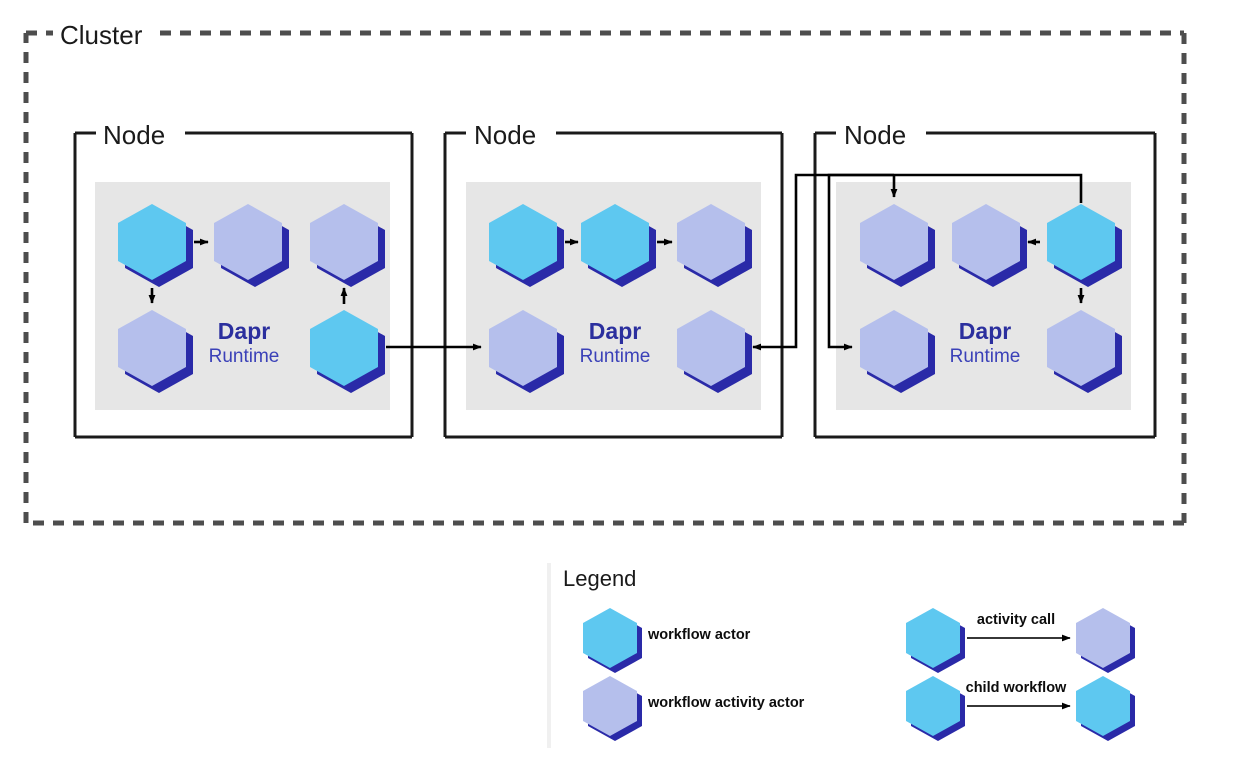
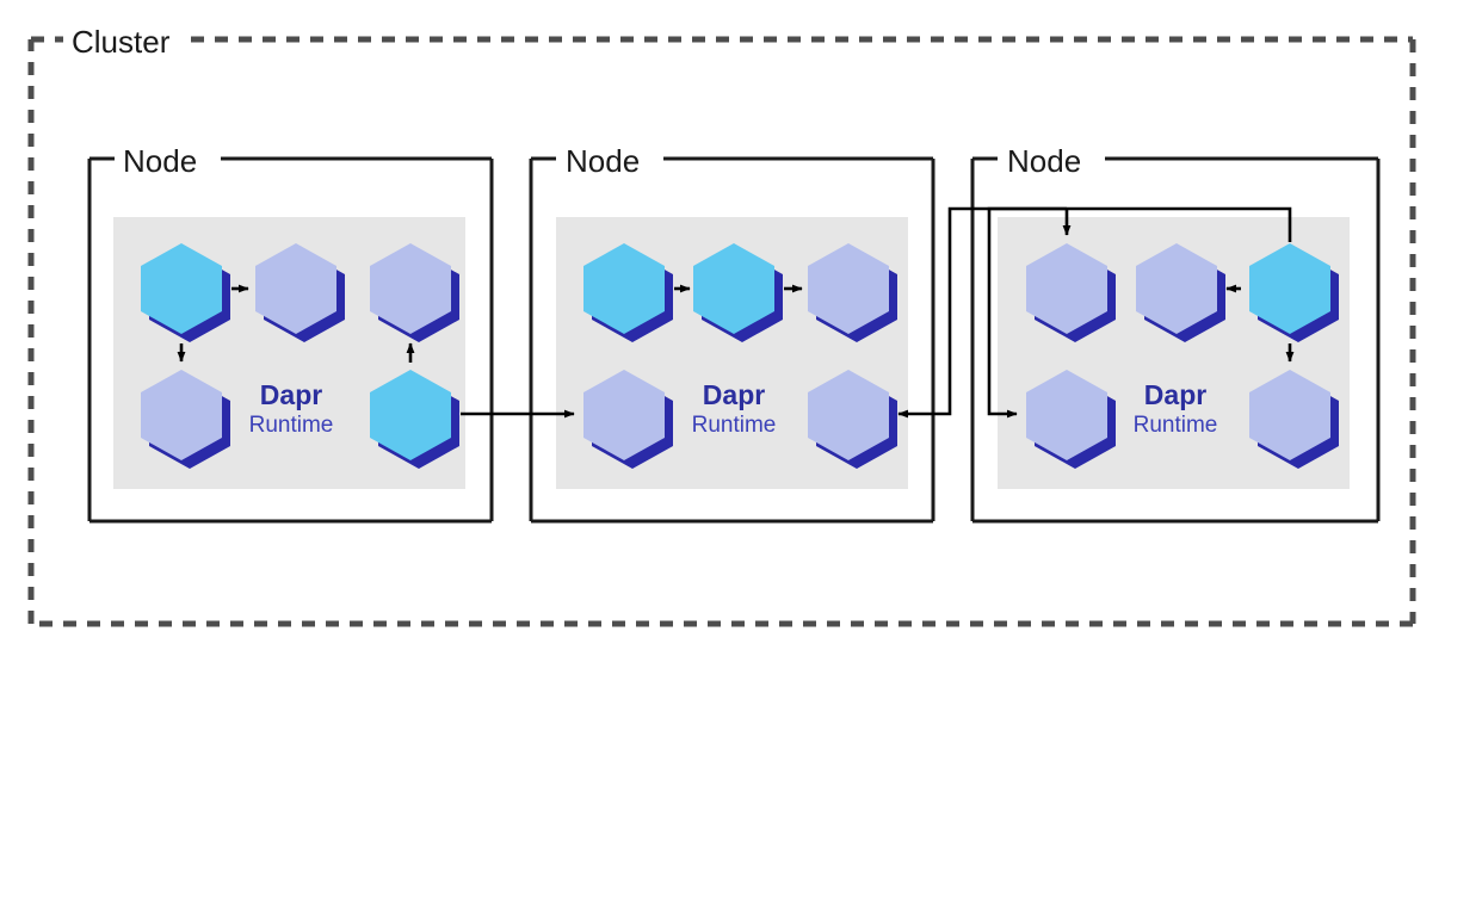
  Cluster
  Node
  Dapr
  Runtime
  Node
  Dapr
  Runtime
  Node
  Dapr
  Runtime
- Legend
- workflow actor
- workflow activity actor
- activity call
- child workflow
